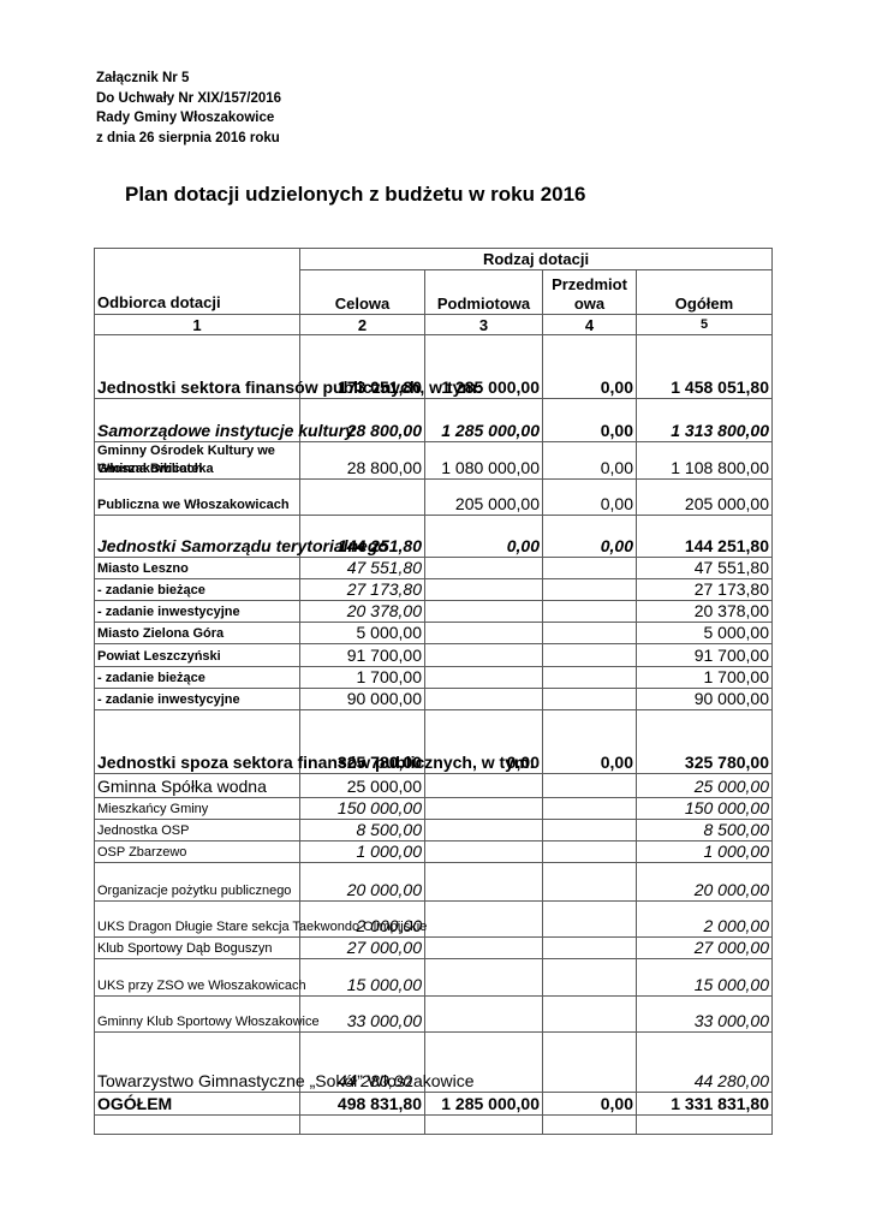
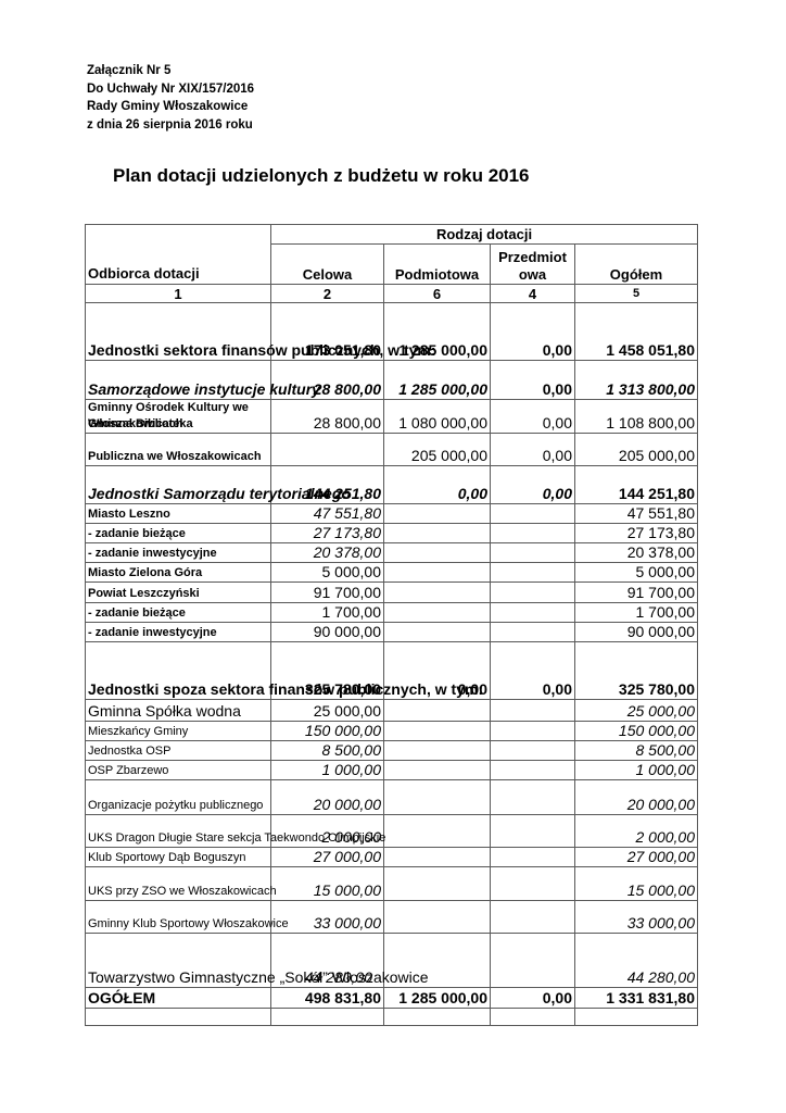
  Załącznik Nr 5
  Do Uchwały Nr XIX/157/2016
  Rady Gminy Włoszakowice
  z dnia 26 sierpnia 2016 roku
  Plan dotacji udzielonych z budżetu w roku 2016
  Odbiorca dotacji	Rodzaj dotacji
  Celowa	Podmiotowa	Przedmiot owa	Ogółem
- 1	2	3	4	5
+ 1	2	6	4	5
  Jednostki sektora finansó	173 051,80	1 285 000,00	0,00	1 458 051,80
  Samorządowe instytucje	28 800,00	1 285 000,00	0,00	1 313 800,00
  Gminny Ośrodek Kultury we Włoszakowicach Gminna Biblioteka	28 800,00	1 080 000,00	0,00	1 108 800,00
  Publiczna we Włoszakowicach		205 000,00	0,00	205 000,00
  Jednostki Samorządu tery	144 251,80	0,00	0,00	144 251,80
  Miasto Leszno	47 551,80			47 551,80
  - zadanie bieżące	27 173,80			27 173,80
  - zadanie inwestycyjne	20 378,00			20 378,00
  Miasto Zielona Góra	5 000,00			5 000,00
  Powiat Leszczyński	91 700,00			91 700,00
  - zadanie bieżące	1 700,00			1 700,00
  - zadanie inwestycyjne	90 000,00			90 000,00
  Gminna Spółka wodna	25 000,00			25 000,00
  Mieszkańcy Gminy	150 000,00			150 000,00
  Jednostka OSP	8 500,00			8 500,00
  OSP Zbarzewo	1 000,00			1 000,00
  Organizacje pożytku publicznego	20 000,00			20 000,00
  UKS Dragon Długie Stare sekcja Ta	2 000,00			2 000,00
  Klub Sportowy Dąb Boguszyn	27 000,00			27 000,00
  UKS przy ZSO we Włoszakowicach	15 000,00			15 000,00
  Gminny Klub Sportowy Włoszakow	33 000,00			33 000,00
  OGÓŁEM	498 831,80	1 285 000,00	0,00	1 331 831,80
